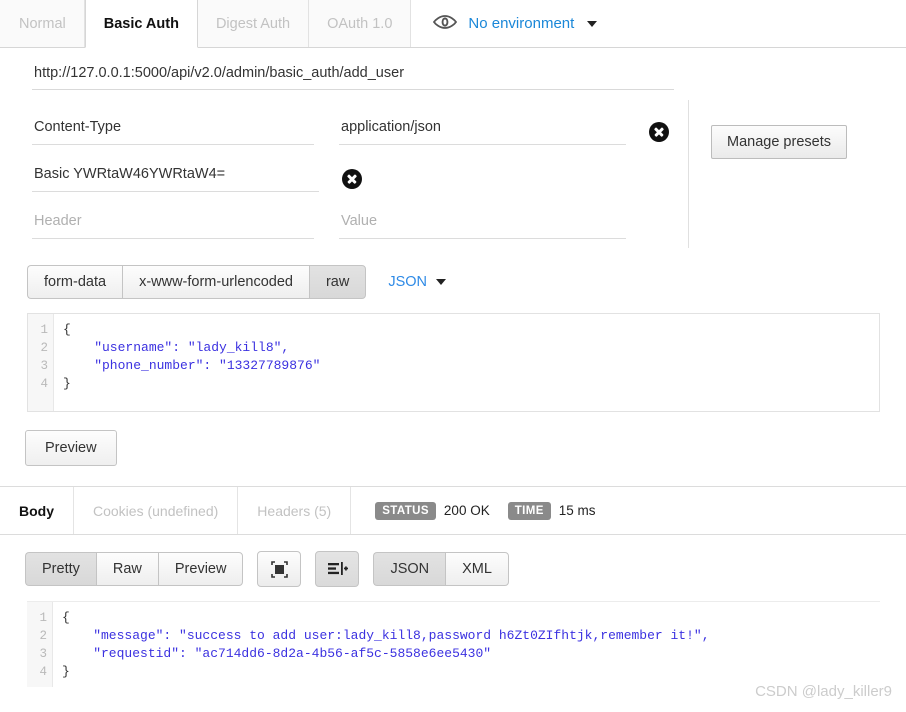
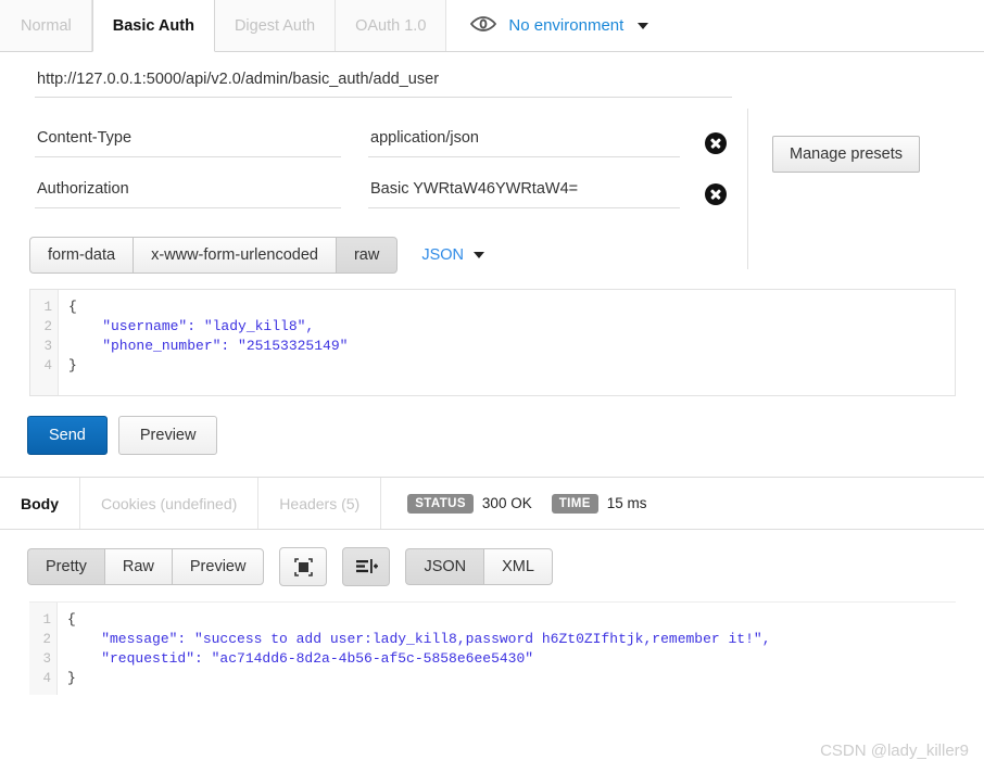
  Normal
  Basic Auth
  Digest Auth
  OAuth 1.0
  No environment
  http://127.0.0.1:5000/api/v2.0/admin/basic_auth/add_user
  Content-Type
  application/json
+ Authorization
  Basic YWRtaW46YWRtaW4=
- Header
- Value
  Manage presets
  form-data
  x-www-form-urlencoded
  raw
  JSON
  1
  2
  3
  4
- { "username": "lady_kill8", "phone_number": "13327789876" }
+ { "username": "lady_kill8", "phone_number": "25153325149" }
+ Send
  Preview
  Body
  Cookies (undefined)
  Headers (5)
  STATUS
- 200 OK
+ 300 OK
  TIME
  15 ms
  Pretty
  Raw
  Preview
  JSON
  XML
  1
  2
  3
  4
  { "message": "success to add user:lady_kill8,password h6Zt0ZIfhtjk,remember it!", "requestid": "ac714dd6-8d2a-4b56-af5c-5858e6ee5430" }
  CSDN @lady_killer9
